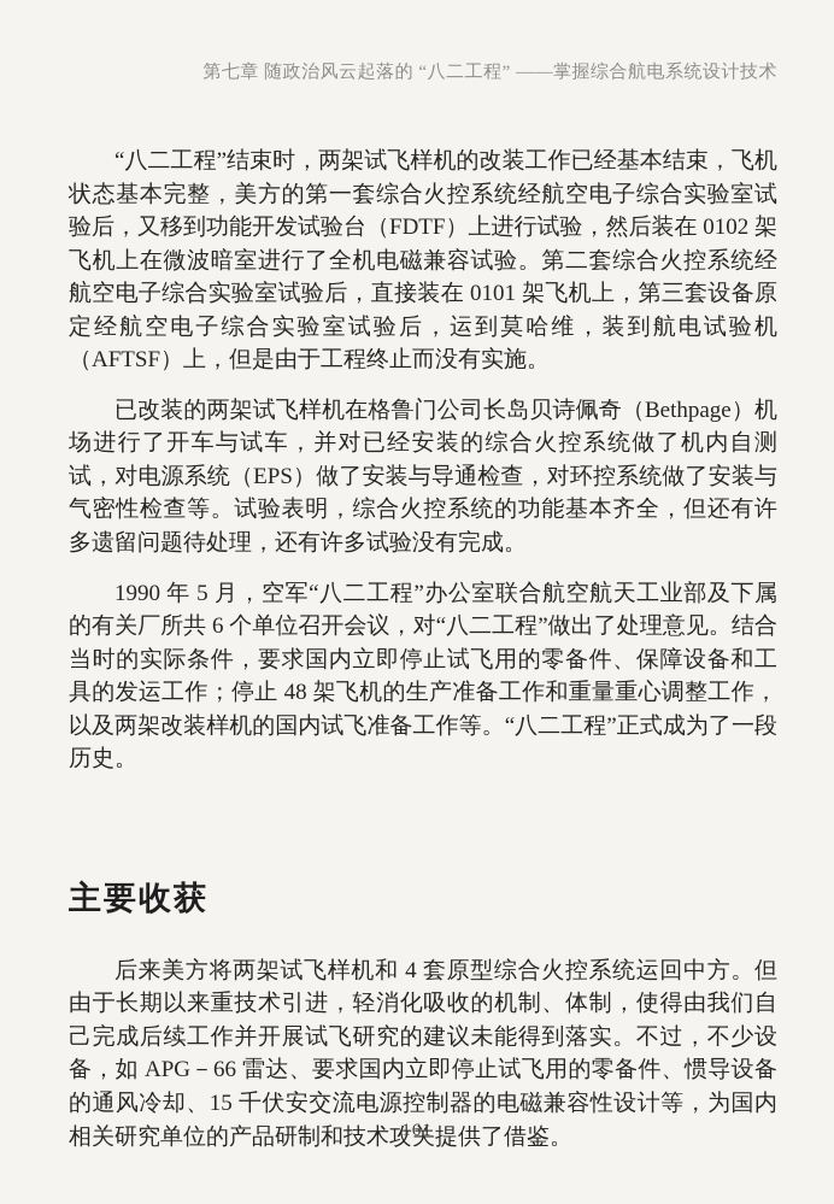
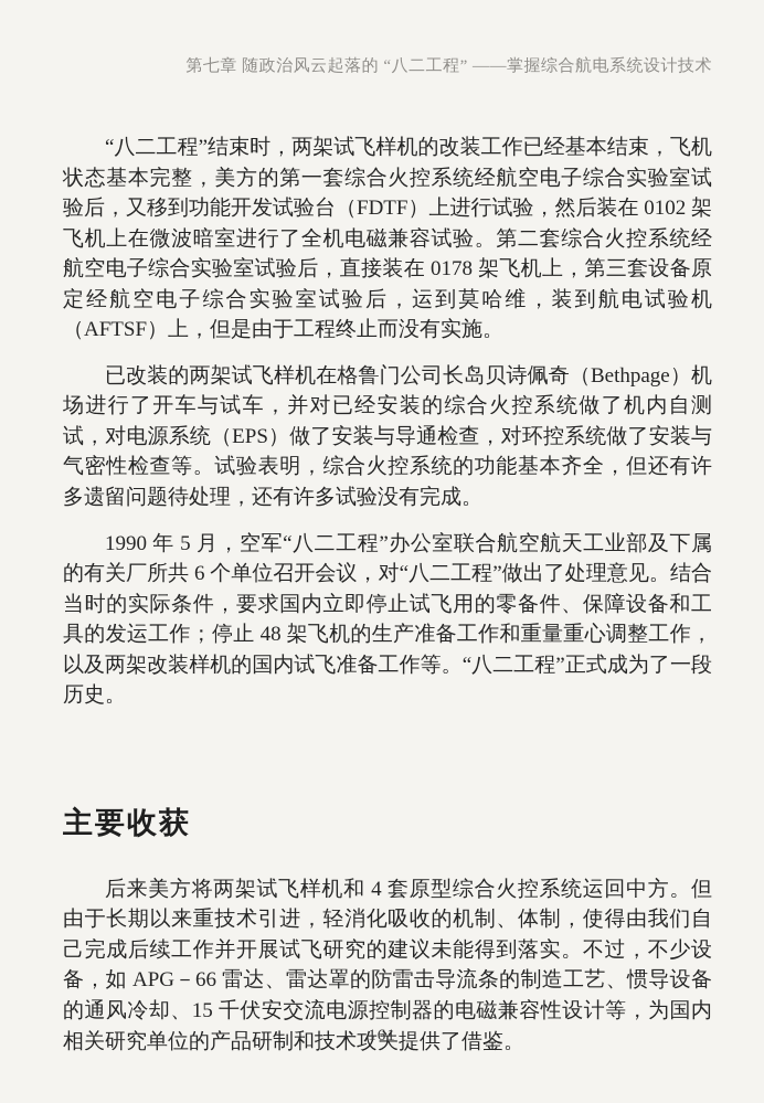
  第七章 随政治风云起落的 “八二工程” ——掌握综合航电系统设计技术
- “八二工程”结束时，两架试飞样机的改装工作已经基本结束，飞机状态基本完整，美方的第一套综合火控系统经航空电子综合实验室试验后，又移到功能开发试验台（FDTF）上进行试验，然后装在 0102 架飞机上在微波暗室进行了全机电磁兼容试验。第二套综合火控系统经航空电子综合实验室试验后，直接装在 0101 架飞机上，第三套设备原定经航空电子综合实验室试验后，运到莫哈维，装到航电试验机（AFTSF）上，但是由于工程终止而没有实施。
+ “八二工程”结束时，两架试飞样机的改装工作已经基本结束，飞机状态基本完整，美方的第一套综合火控系统经航空电子综合实验室试验后，又移到功能开发试验台（FDTF）上进行试验，然后装在 0102 架飞机上在微波暗室进行了全机电磁兼容试验。第二套综合火控系统经航空电子综合实验室试验后，直接装在 0178 架飞机上，第三套设备原定经航空电子综合实验室试验后，运到莫哈维，装到航电试验机（AFTSF）上，但是由于工程终止而没有实施。
  已改装的两架试飞样机在格鲁门公司长岛贝诗佩奇（Bethpage）机场进行了开车与试车，并对已经安装的综合火控系统做了机内自测试，对电源系统（EPS）做了安装与导通检查，对环控系统做了安装与气密性检查等。试验表明，综合火控系统的功能基本齐全，但还有许多遗留问题待处理，还有许多试验没有完成。
  1990 年 5 月，空军“八二工程”办公室联合航空航天工业部及下属的有关厂所共 6 个单位召开会议，对“八二工程”做出了处理意见。结合当时的实际条件，要求国内立即停止试飞用的零备件、保障设备和工具的发运工作；停止 48 架飞机的生产准备工作和重量重心调整工作，以及两架改装样机的国内试飞准备工作等。“八二工程”正式成为了一段历史。
  主要收获
- 后来美方将两架试飞样机和 4 套原型综合火控系统运回中方。但由于长期以来重技术引进，轻消化吸收的机制、体制，使得由我们自己完成后续工作并开展试飞研究的建议未能得到落实。不过，不少设备，如 APG－66 雷达、要求国内立即停止试飞用的零备件、惯导设备的通风冷却、15 千伏安交流电源控制器的电磁兼容性设计等，为国内相关研究单位的产品研制和技术攻关提供了借鉴。
+ 后来美方将两架试飞样机和 4 套原型综合火控系统运回中方。但由于长期以来重技术引进，轻消化吸收的机制、体制，使得由我们自己完成后续工作并开展试飞研究的建议未能得到落实。不过，不少设备，如 APG－66 雷达、雷达罩的防雷击导流条的制造工艺、惯导设备的通风冷却、15 千伏安交流电源控制器的电磁兼容性设计等，为国内相关研究单位的产品研制和技术攻关提供了借鉴。
  161
